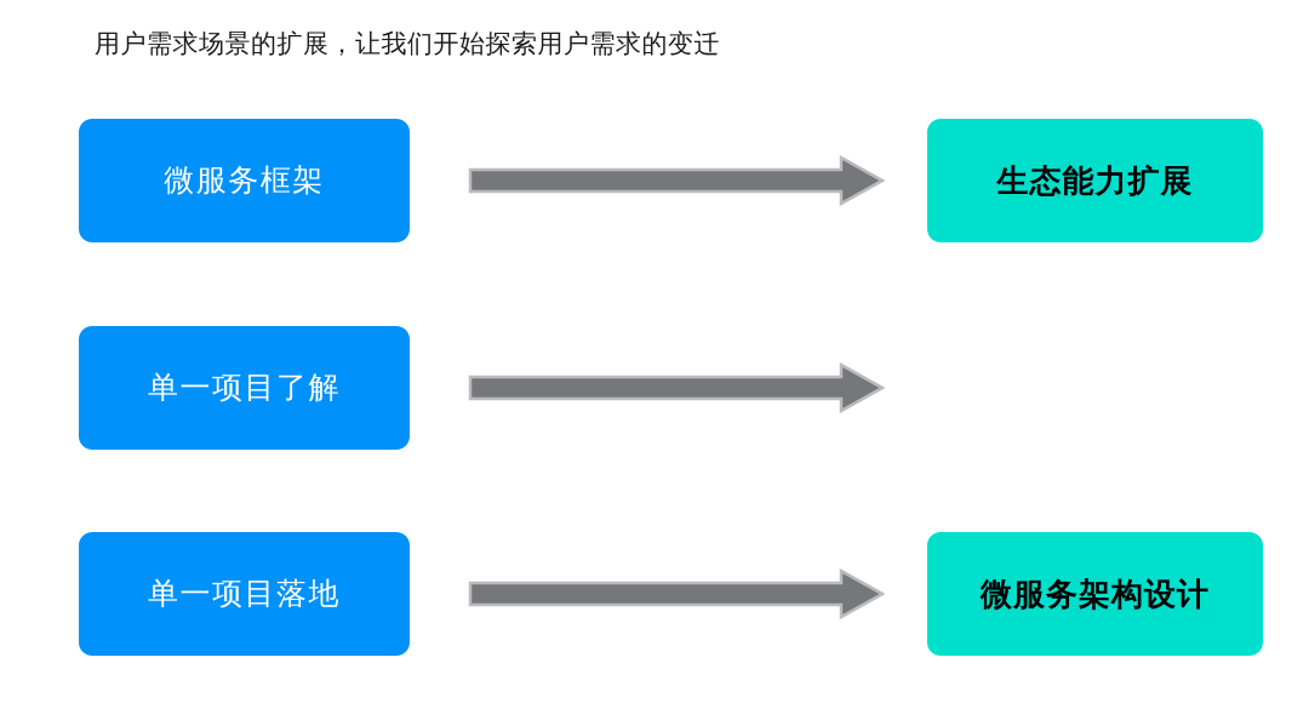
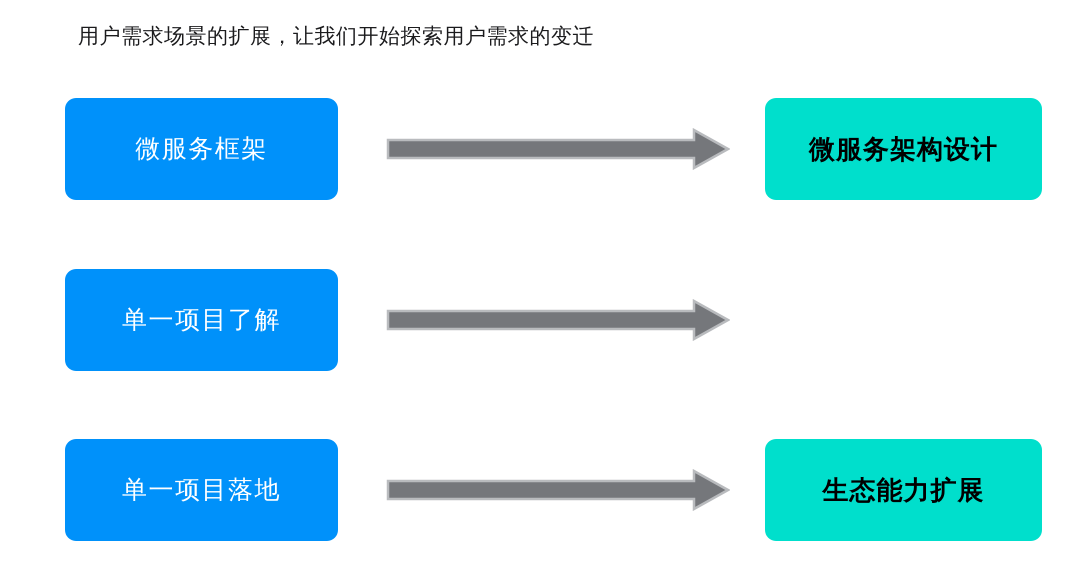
  用户需求场景的扩展，让我们开始探索用户需求的变迁
  微服务框架
- 生态能力扩展
+ 微服务架构设计
  单一项目了解
  单一项目落地
- 微服务架构设计
+ 生态能力扩展
